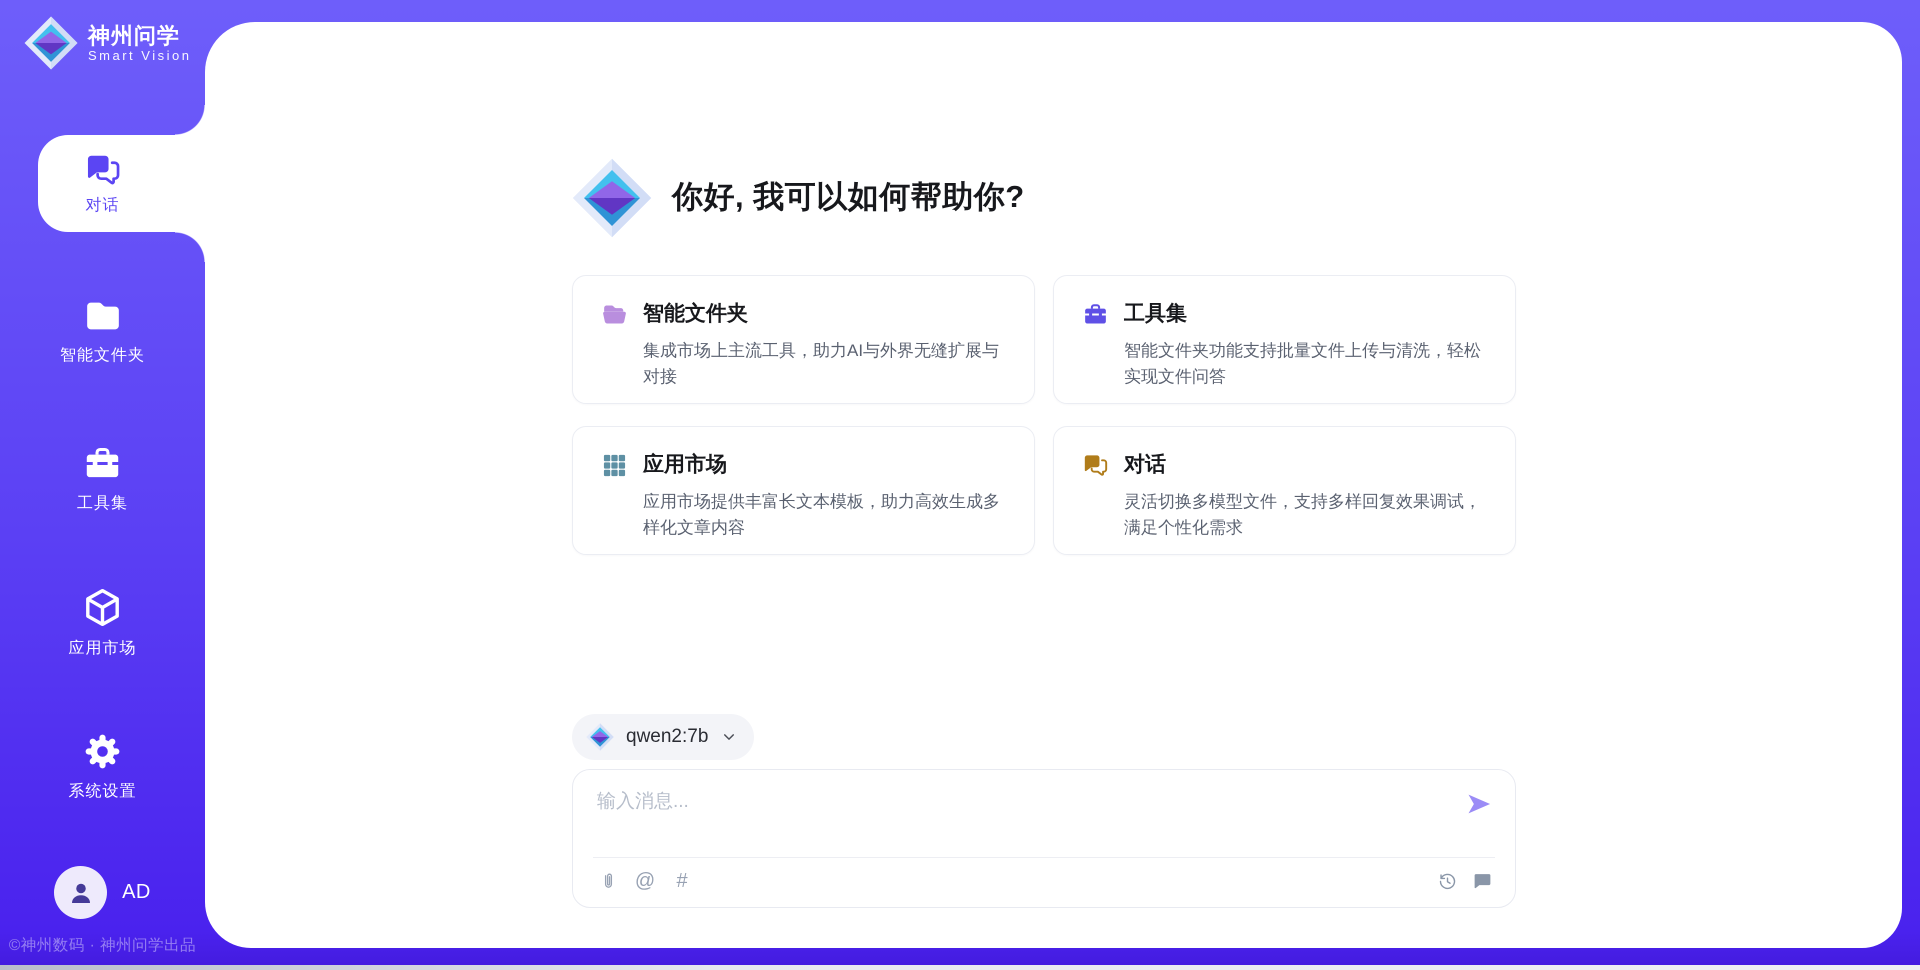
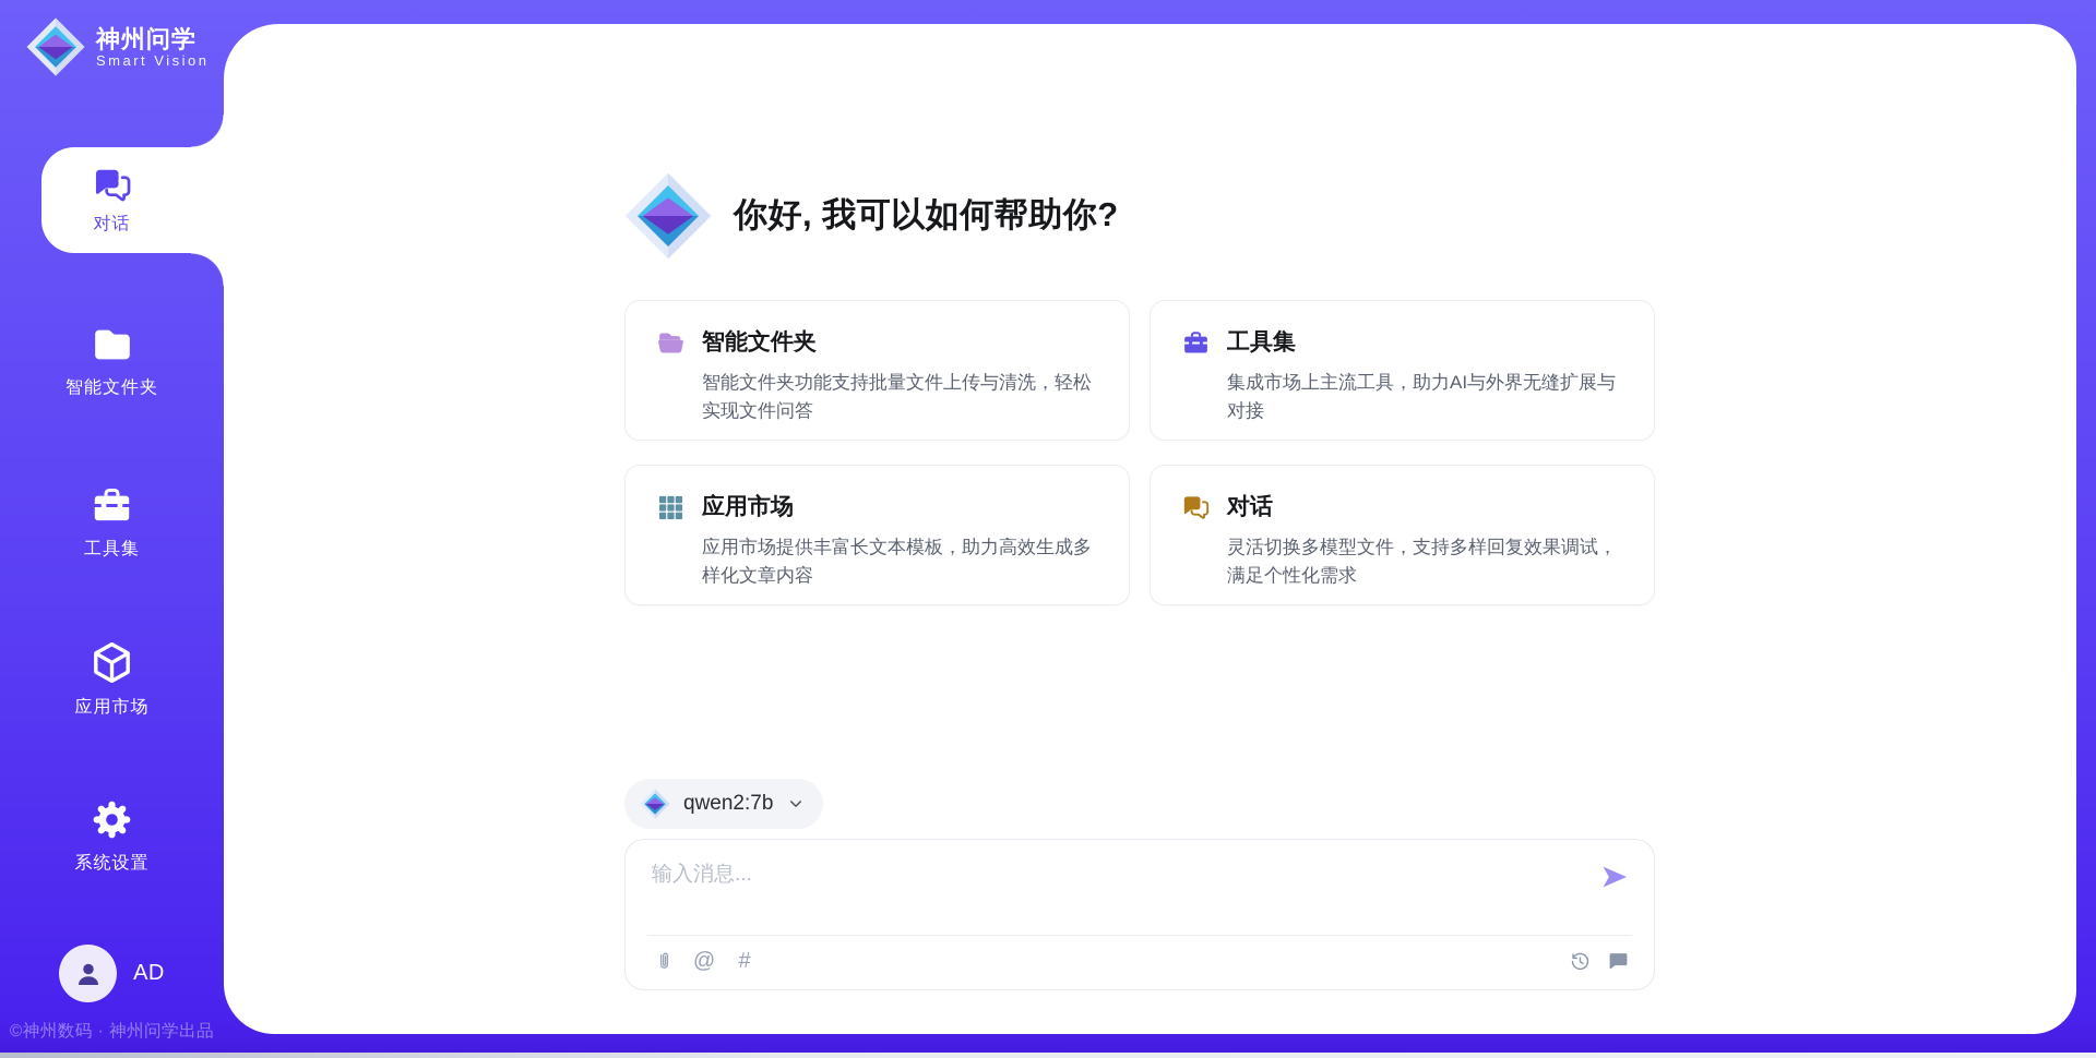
  神州问学
  Smart Vision
  对话
  智能文件夹
  工具集
  应用市场
  系统设置
  AD
  ©神州数码 · 神州问学出品
  你好, 我可以如何帮助你?
  智能文件夹
- 集成市场上主流工具，助力AI与外界无缝扩展与对接
+ 智能文件夹功能支持批量文件上传与清洗，轻松实现文件问答
  工具集
- 智能文件夹功能支持批量文件上传与清洗，轻松实现文件问答
+ 集成市场上主流工具，助力AI与外界无缝扩展与对接
  应用市场
  应用市场提供丰富长文本模板，助力高效生成多样化文章内容
  对话
  灵活切换多模型文件，支持多样回复效果调试，满足个性化需求
  qwen2:7b
  输入消息...
  @
  #
